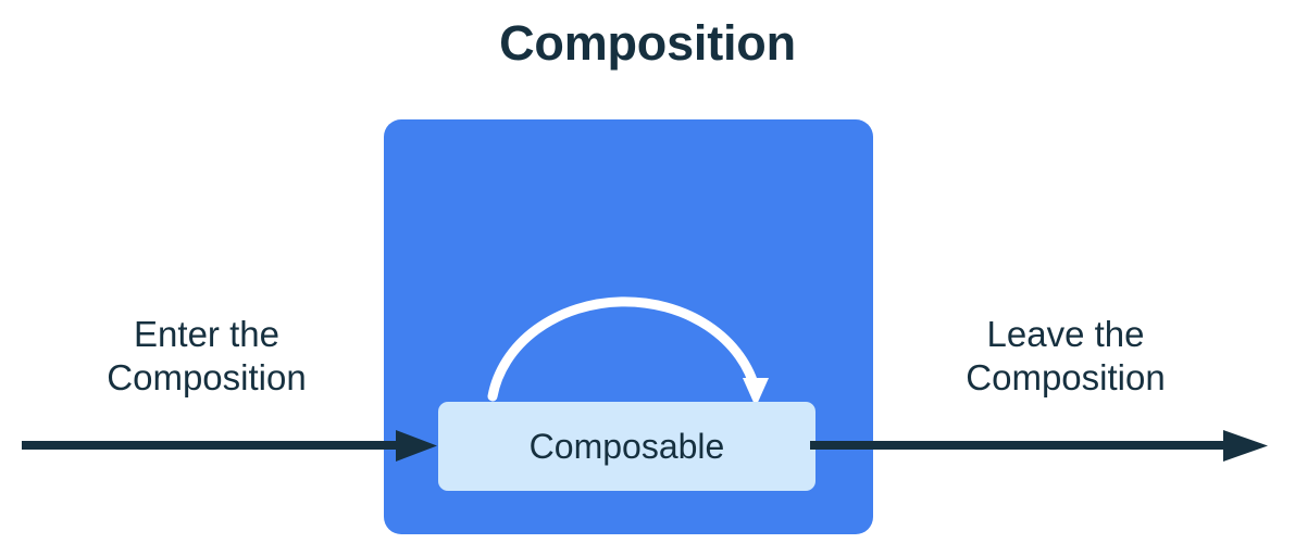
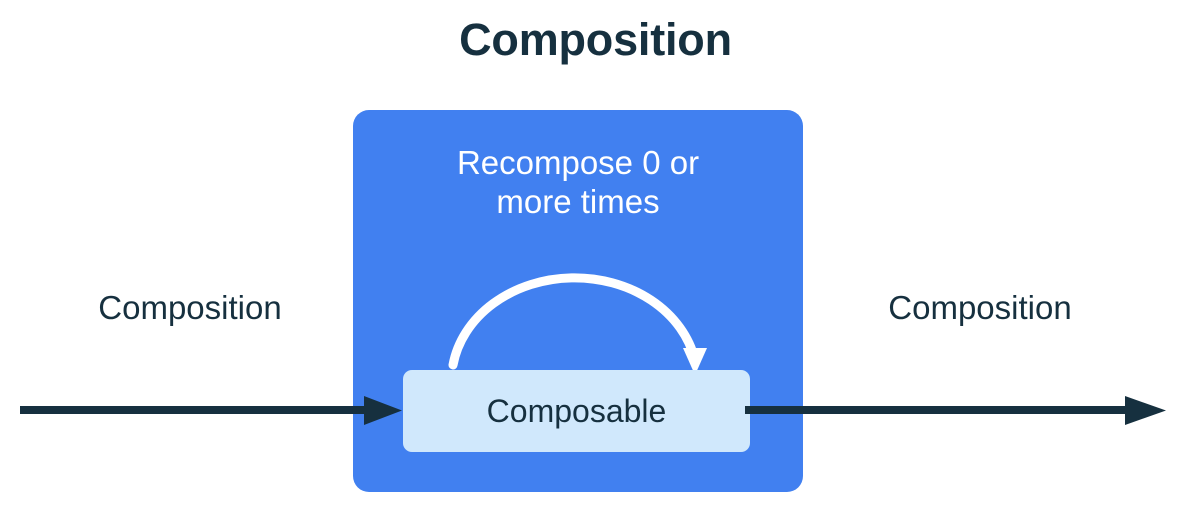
  Composition
+ Recompose 0 or
+ more times
  Composable
- Enter the
  Composition
- Leave the
  Composition
